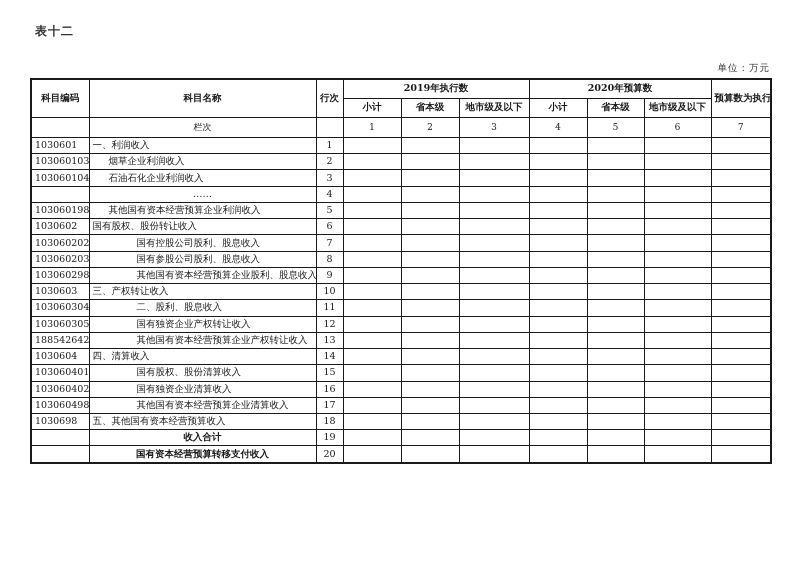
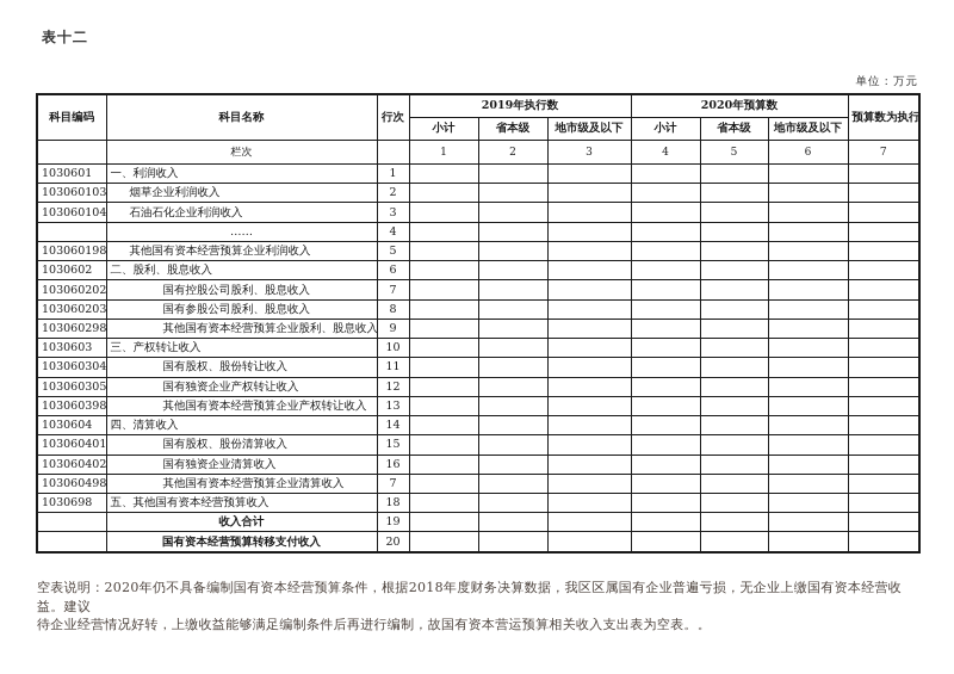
  表十二
  单位：万元
  科目编码	科目名称	行次	2019年执行数	2020年预算数	预算数为执行
  小计	省本级	地市级及以下	小计	省本级	地市级及以下
  	栏次		1	2	3	4	5	6	7
  1030601	一、利润收入	1
  103060103	烟草企业利润收入	2
  103060104	石油石化企业利润收入	3
  	……	4
  103060198	其他国有资本经营预算企业利润收入	5
- 1030602	国有股权、股份转让收入	6
+ 1030602	二、股利、股息收入	6
  103060202	国有控股公司股利、股息收入	7
  103060203	国有参股公司股利、股息收入	8
  103060298	其他国有资本经营预算企业股利、股息收入	9
  1030603	三、产权转让收入	10
- 103060304	二、股利、股息收入	11
+ 103060304	国有股权、股份转让收入	11
  103060305	国有独资企业产权转让收入	12
- 188542642	其他国有资本经营预算企业产权转让收入	13
+ 103060398	其他国有资本经营预算企业产权转让收入	13
  1030604	四、清算收入	14
  103060401	国有股权、股份清算收入	15
  103060402	国有独资企业清算收入	16
- 103060498	其他国有资本经营预算企业清算收入	17
+ 103060498	其他国有资本经营预算企业清算收入	7
  1030698	五、其他国有资本经营预算收入	18
  	收入合计	19
  	国有资本经营预算转移支付收入	20
+ 空表说明：2020年仍不具备编制国有资本经营预算条件，根据2018年度财务决算数据，我区区属国有企业普遍亏损，无企业上缴国有资本经营收益。建议
+ 待企业经营情况好转，上缴收益能够满足编制条件后再进行编制，故国有资本营运预算相关收入支出表为空表。。
